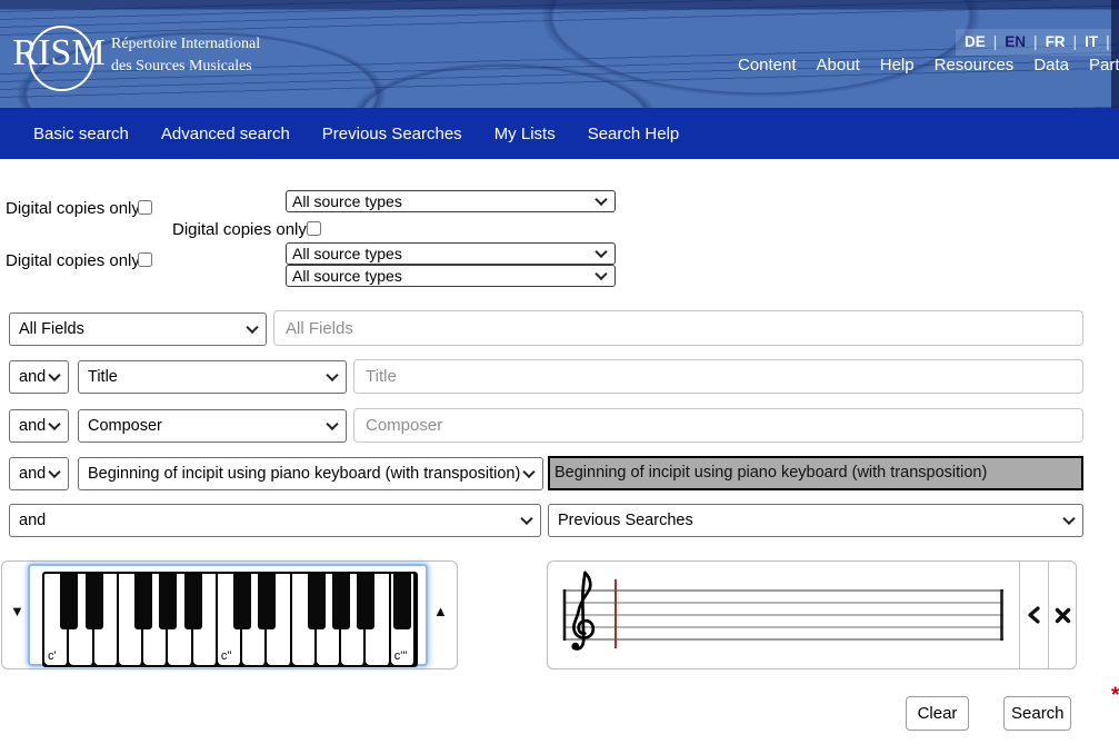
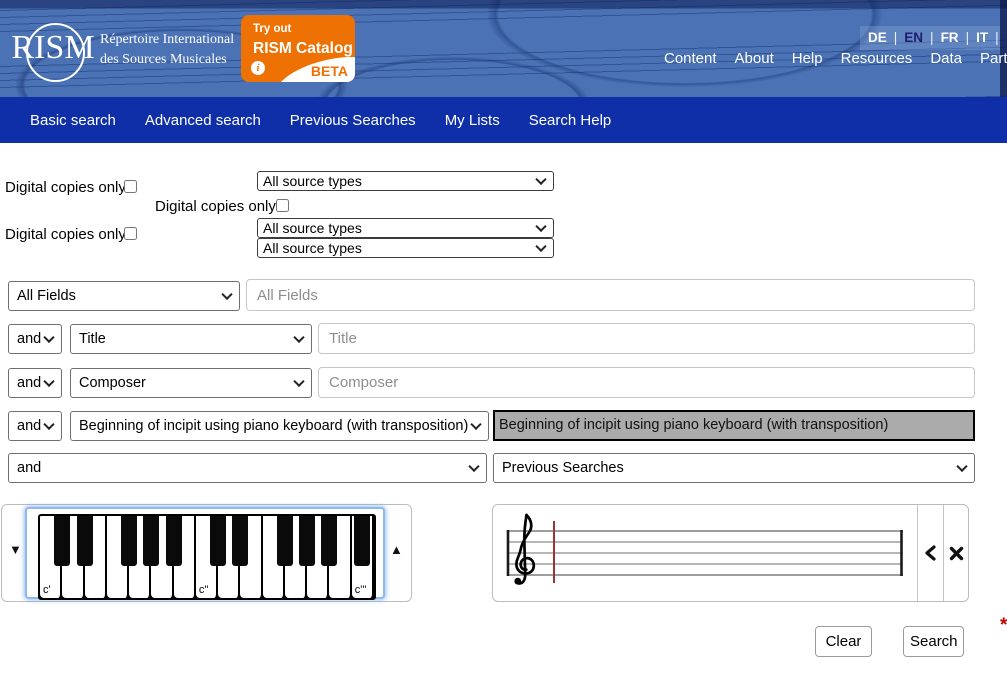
  RISM
  Répertoire International
  des Sources Musicales
+ Try out
+ RISM Catalog
+ BETA
+ i
  DE
  |
  EN
  |
  FR
  |
  IT
  |
  Content
  About
  Help
  Resources
  Data
  Part
  Basic search
  Advanced search
  Previous Searches
  My Lists
  Search Help
  Digital copies only:
  All source types
  Digital copies only:
  Digital copies only:
  All source types
  All source types
  All Fields
  All Fields
  and
  Title
  Title
  and
  Composer
  Composer
  and
  Beginning of incipit using piano keyboard (with transposition)
  Beginning of incipit using piano keyboard (with transposition)
  and
  Previous Searches
  ▼
  c'
  c''
  c'''
  ▲
  Clear
  Search
  *
